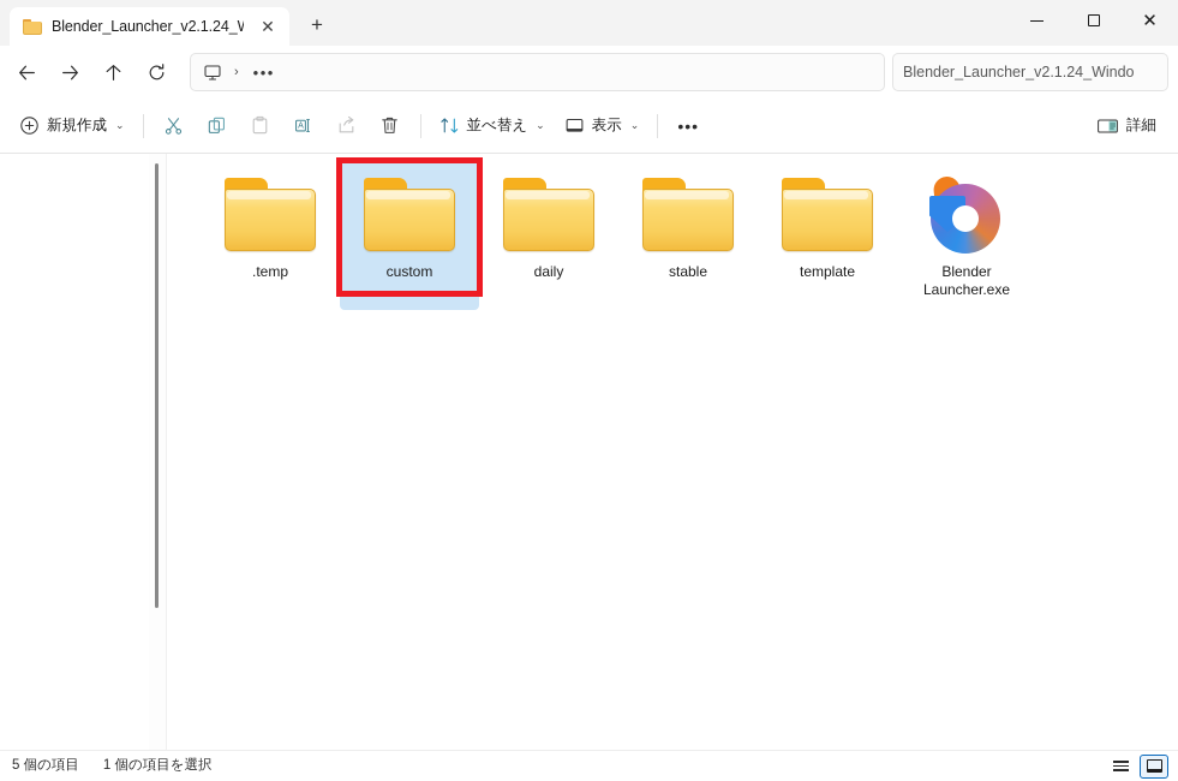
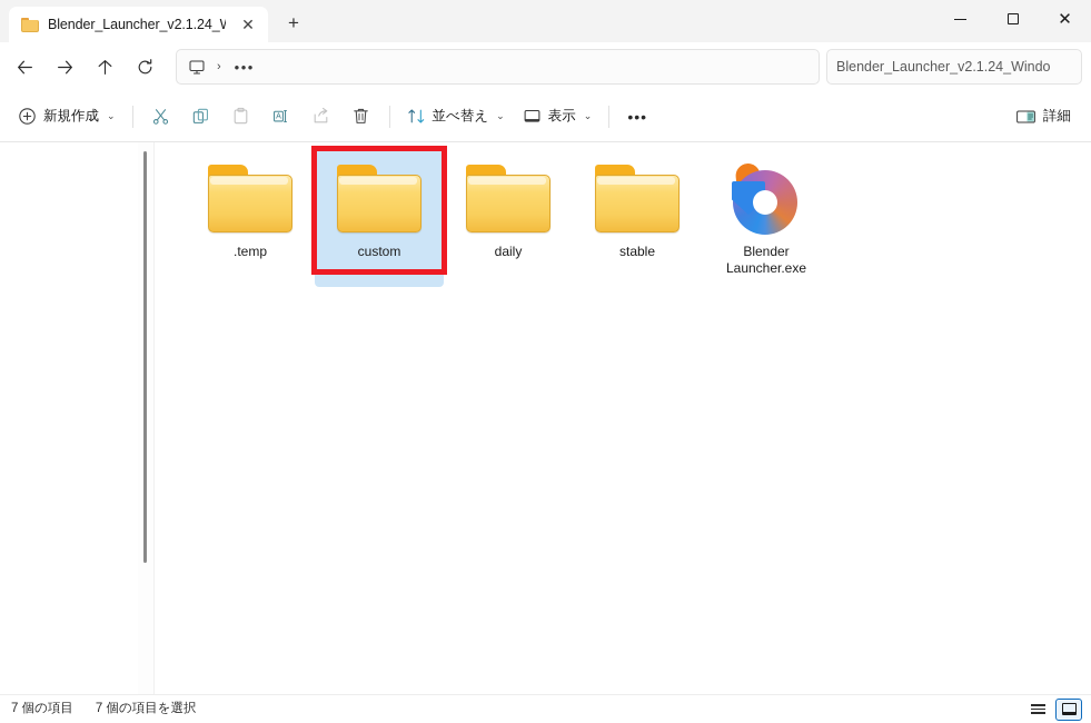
  Blender_Launcher_v2.1.24_
  ✕
  +
  ✕
  ›
  •••
  Blender_Launcher_v2.1.24_Windo
  新規作成
  ⌄
  並べ替え
  ⌄
  表示
  ⌄
  •••
  詳細
  .temp
  custom
  daily
  stable
- template
  Blender Launcher.exe
- 5 個の項目
+ 7 個の項目
- 1 個の項目を選択
+ 7 個の項目を選択
